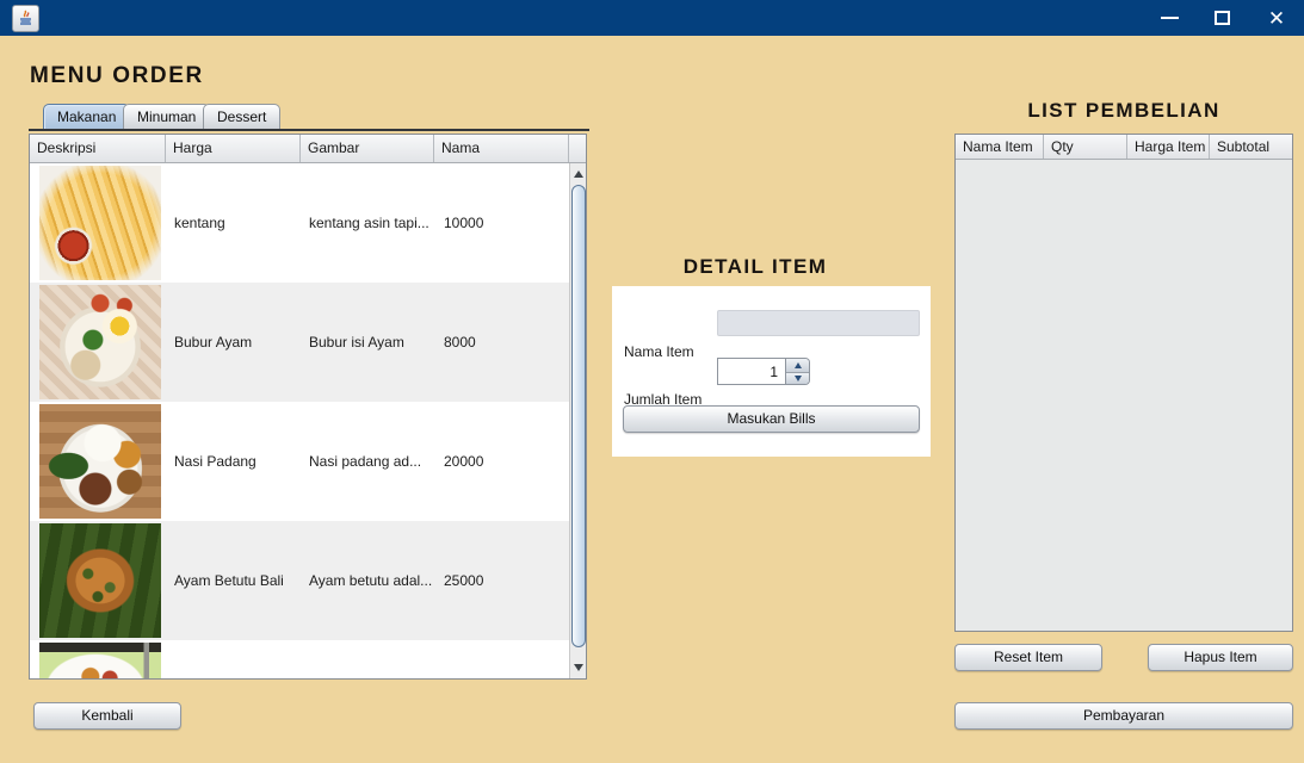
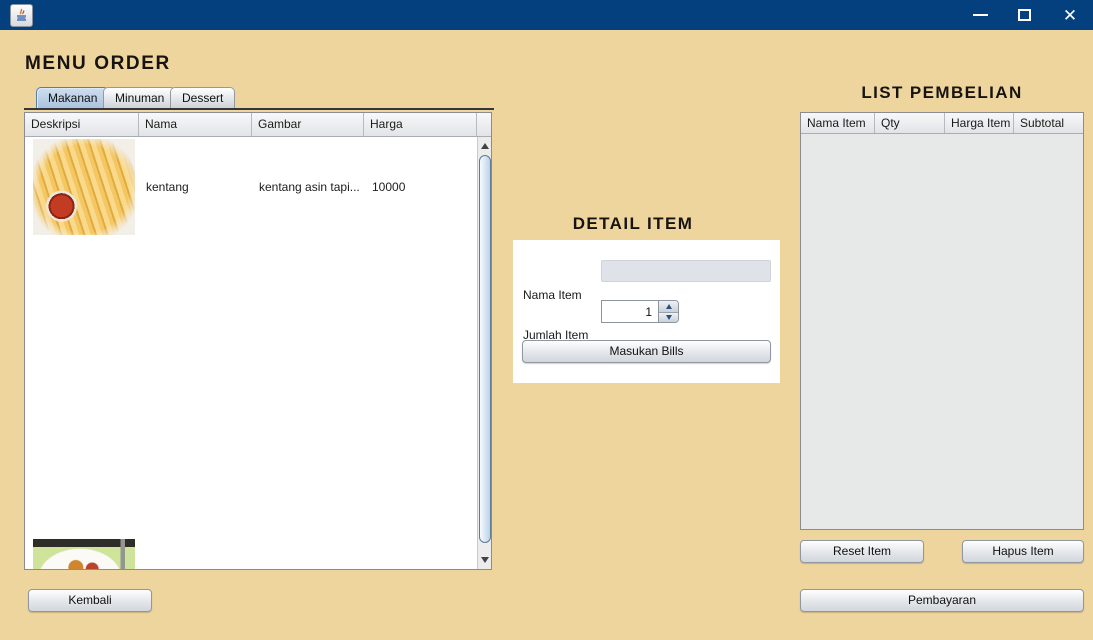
  ✕
  MENU ORDER
  Makanan
  Minuman
  Dessert
  Deskripsi
- Harga
+ Nama
  Gambar
- Nama
+ Harga
  kentang
  kentang asin tapi...
  10000
- Bubur Ayam
- Bubur isi Ayam
- 8000
- Nasi Padang
- Nasi padang ad...
- 20000
- Ayam Betutu Bali
- Ayam betutu adal...
- 25000
  Kembali
  DETAIL ITEM
  Nama Item
  Jumlah Item
  1
  Masukan Bills
  LIST PEMBELIAN
  Nama Item
  Qty
  Harga Item
  Subtotal
  Reset Item
  Hapus Item
  Pembayaran
